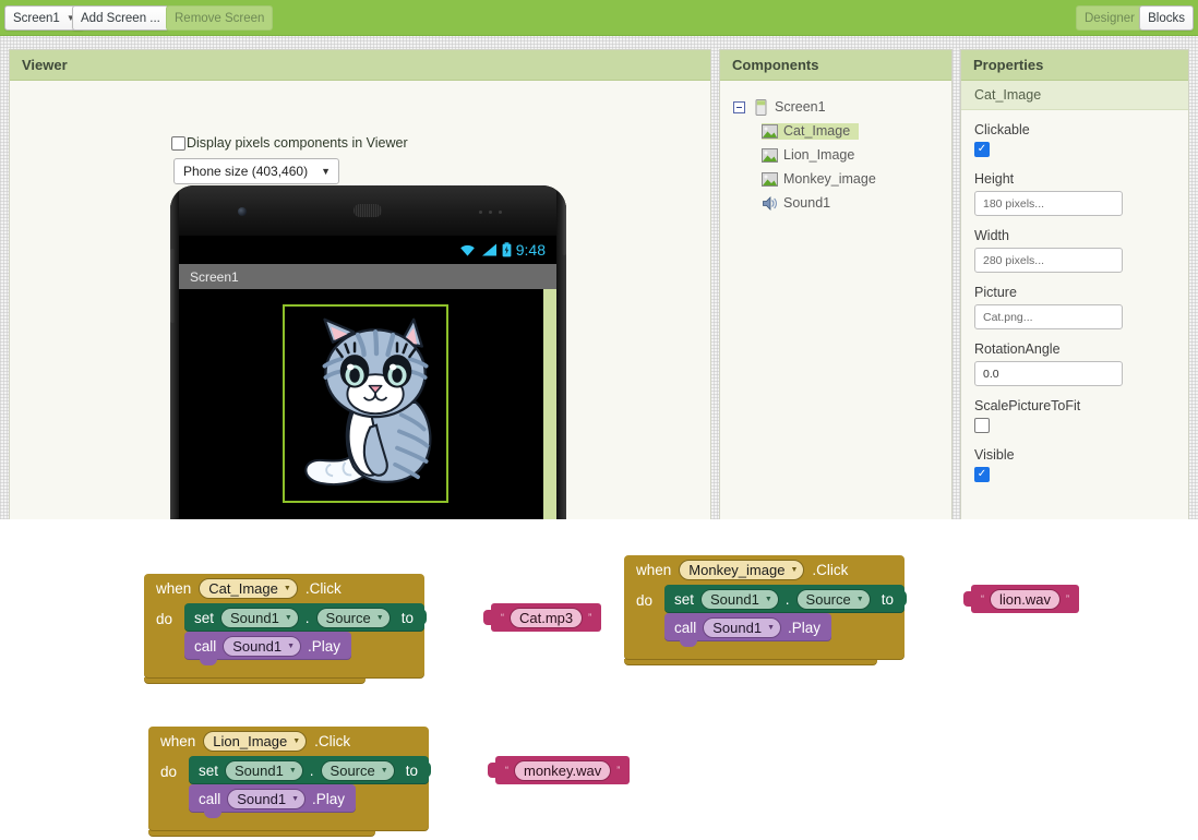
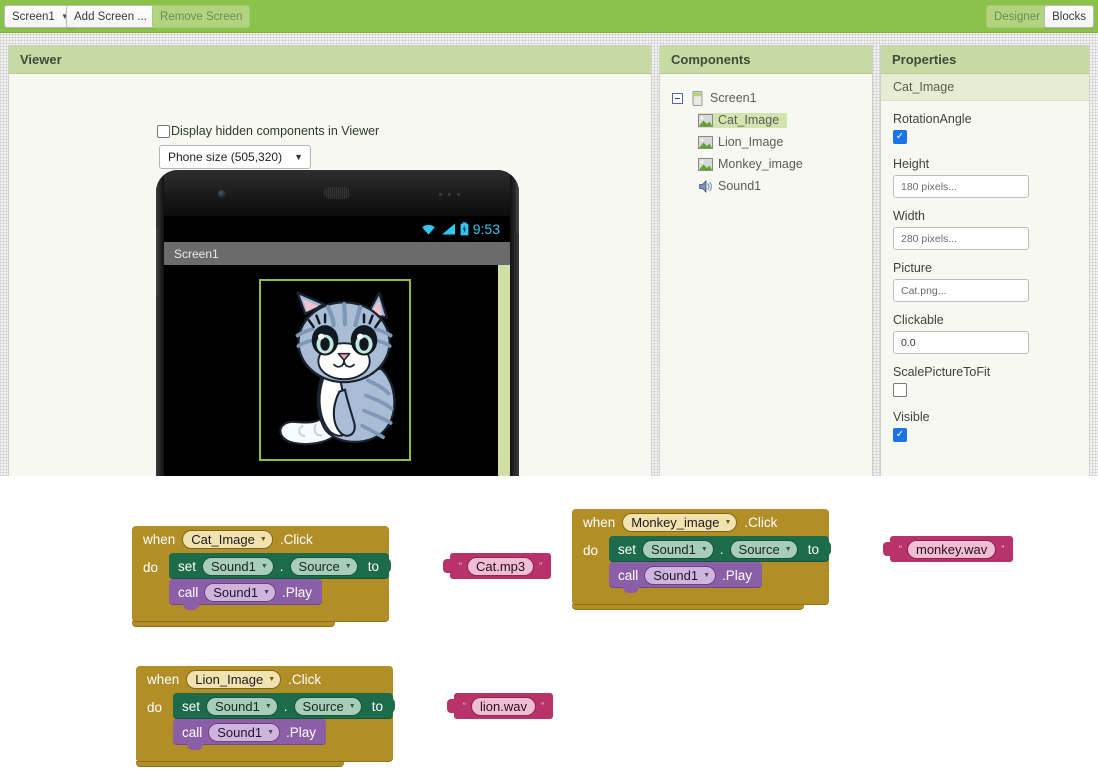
  Screen1
  ▼
  Add Screen ...
  Remove Screen
  Designer
  Blocks
  Viewer
- Display pixels components in Viewer
+ Display hidden components in Viewer
- Phone size (403,460)
+ Phone size (505,320)
  ▼
- 9:48
+ 9:53
  Screen1
  Components
  Screen1
  Cat_Image
  Lion_Image
  Monkey_image
  Sound1
  Properties
  Cat_Image
- Clickable
+ RotationAngle
  ✓
  Height
  180 pixels...
  Width
  280 pixels...
  Picture
  Cat.png...
- RotationAngle
+ Clickable
  0.0
  ScalePictureToFit
  Visible
  ✓
  when
  Cat_Image
  .Click
  do
  set
  Sound1
  .
  Source
  to
  “
  Cat.mp3
  ”
  call
  Sound1
  .Play
  when
  Monkey_image
  .Click
  do
  set
  Sound1
  .
  Source
  to
  “
- lion.wav
+ monkey.wav
  ”
  call
  Sound1
  .Play
  when
  Lion_Image
  .Click
  do
  set
  Sound1
  .
  Source
  to
  “
- monkey.wav
+ lion.wav
  ”
  call
  Sound1
  .Play
